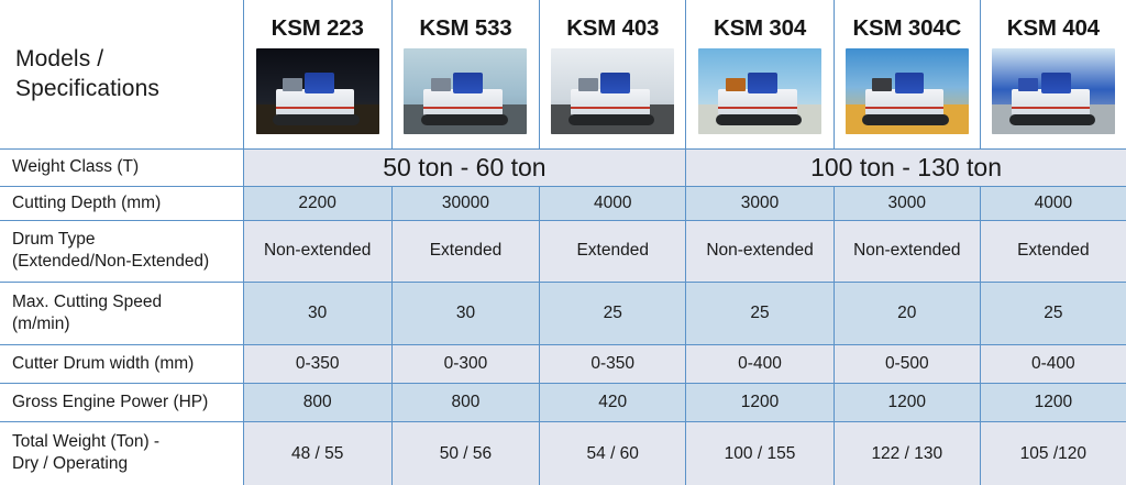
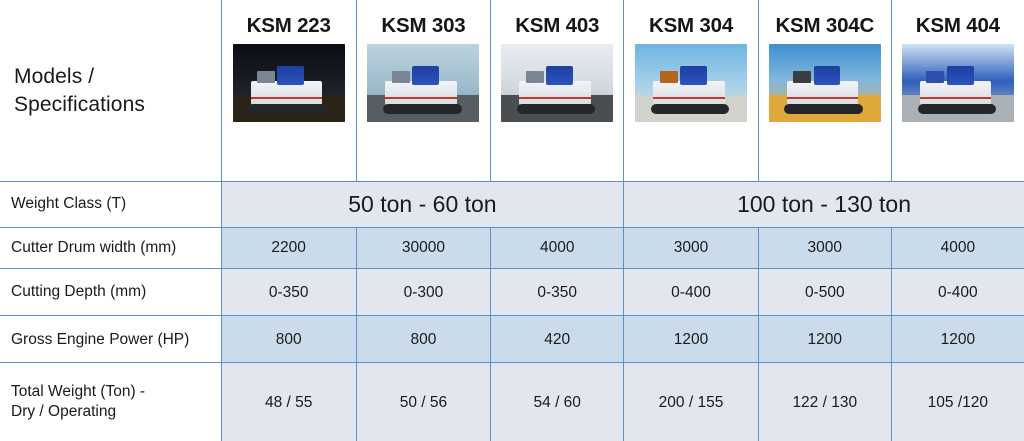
- Models / Specifications	KSM 223	KSM 533	KSM 403	KSM 304	KSM 304C	KSM 404
+ Models / Specifications	KSM 223	KSM 303	KSM 403	KSM 304	KSM 304C	KSM 404
  Weight Class (T)	50 ton - 60 ton	100 ton - 130 ton
- Cutting Depth (mm)	2200	30000	4000	3000	3000	4000
+ Cutter Drum width (mm)	2200	30000	4000	3000	3000	4000
- Drum Type (Extended/Non-Extended)	Non-extended	Extended	Extended	Non-extended	Non-extended	Extended
- Max. Cutting Speed (m/min)	30	30	25	25	20	25
- Cutter Drum width (mm)	0-350	0-300	0-350	0-400	0-500	0-400
+ Cutting Depth (mm)	0-350	0-300	0-350	0-400	0-500	0-400
  Gross Engine Power (HP)	800	800	420	1200	1200	1200
- Total Weight (Ton) - Dry / Operating	48 / 55	50 / 56	54 / 60	100 / 155	122 / 130	105 /120
+ Total Weight (Ton) - Dry / Operating	48 / 55	50 / 56	54 / 60	200 / 155	122 / 130	105 /120
